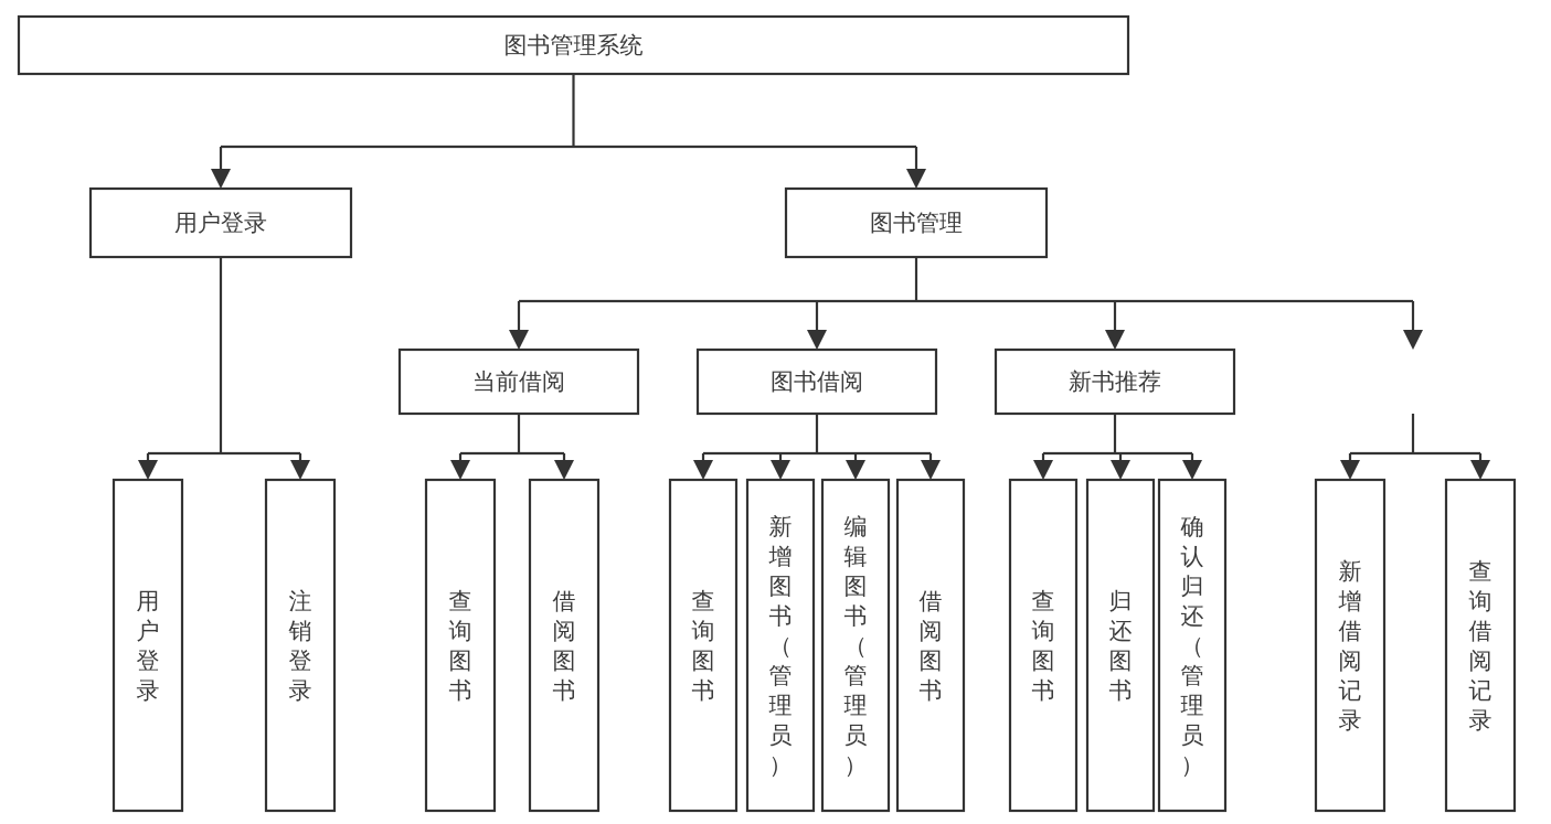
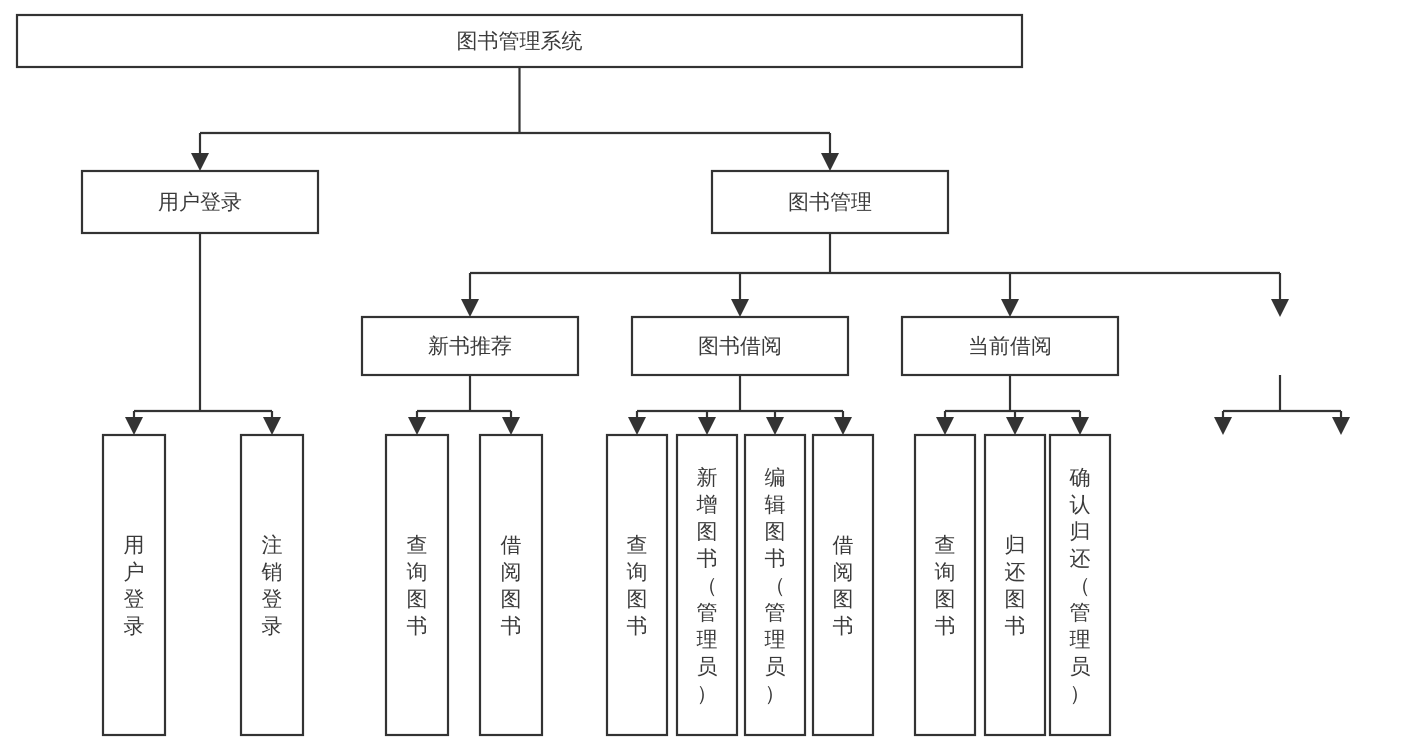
  图书管理系统
  用户登录
  图书管理
- 当前借阅
+ 新书推荐
  图书借阅
- 新书推荐
+ 当前借阅
  用户登录
  注销登录
  查询图书
  借阅图书
  查询图书
  新增图书（管理员）
  编辑图书（管理员）
  借阅图书
  查询图书
  归还图书
  确认归还（管理员）
- 新增借阅记录
- 查询借阅记录
